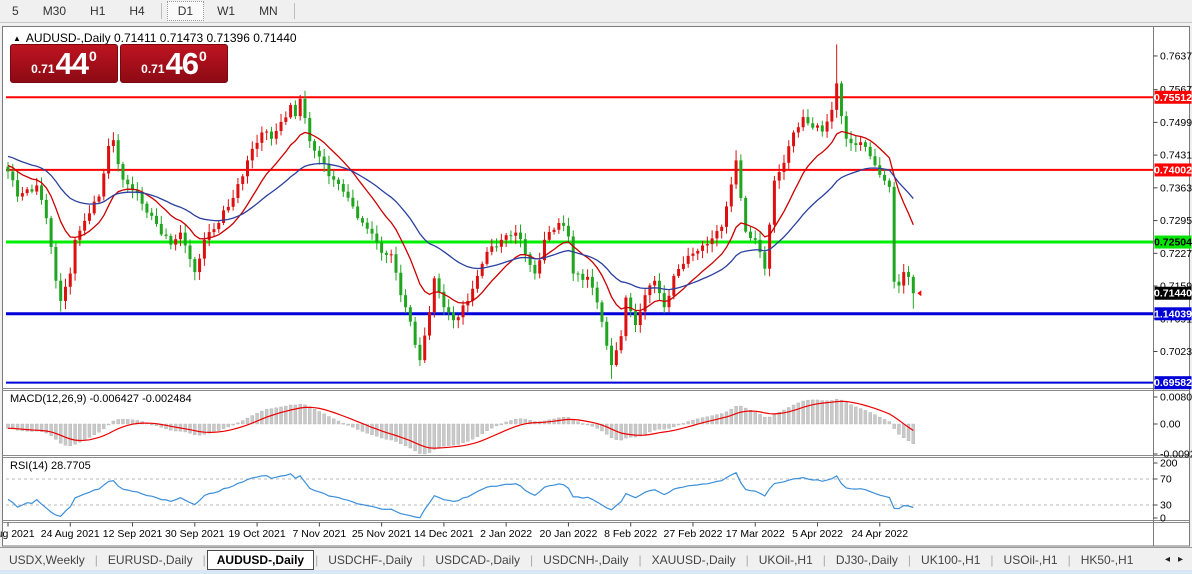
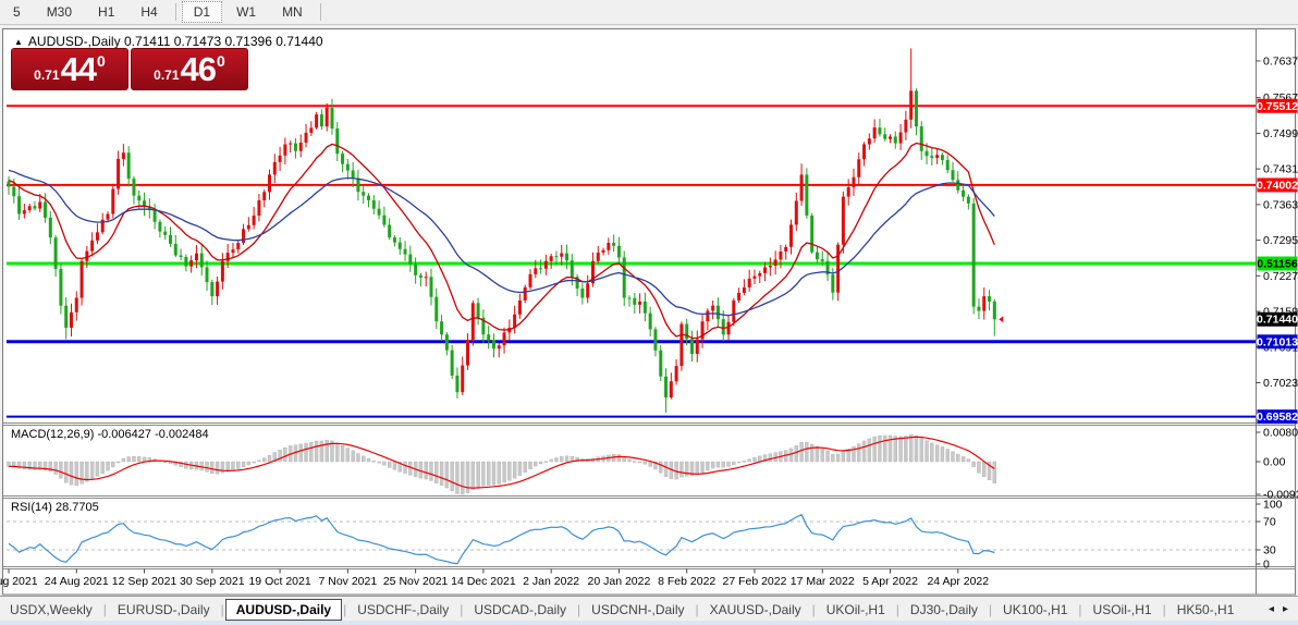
  5
  M30
  H1
  H4
  D1
  W1
  MN
  0.7637
  0.7567
  0.7499
  0.7431
  0.7363
  0.7295
  0.7227
  0.7159
  0.7023
  0.0080
  0.00
  -0.009
- 200
+ 100
  70
  30
  0
  0.75512
  0.74002
- 0.72504
+ 0.51156
- 1.14039
+ 0.71013
  0.69582
  0.71440
  24 Aug 2021
  12 Sep 2021
  30 Sep 2021
  19 Oct 2021
  7 Nov 2021
  25 Nov 2021
  14 Dec 2021
  2 Jan 2022
  20 Jan 2022
  8 Feb 2022
  27 Feb 2022
  17 Mar 2022
  5 Apr 2022
  24 Apr 2022
  ▲ AUDUSD-,Daily 0.71411 0.71473 0.71396 0.71440
  0.71
  44
  0
  0.71
  46
  0
  MACD(12,26,9) -0.006427 -0.002484
  RSI(14) 28.7705
  USDX,Weekly
  |
  EURUSD-,Daily
  |
  AUDUSD-,Daily
  |
  USDCHF-,Daily
  |
  USDCAD-,Daily
  |
  USDCNH-,Daily
  |
  XAUUSD-,Daily
  |
  UKOil-,H1
  |
  DJ30-,Daily
  |
  UK100-,H1
  |
  USOil-,H1
  |
  HK50-,H1
  ◂
  ▸
